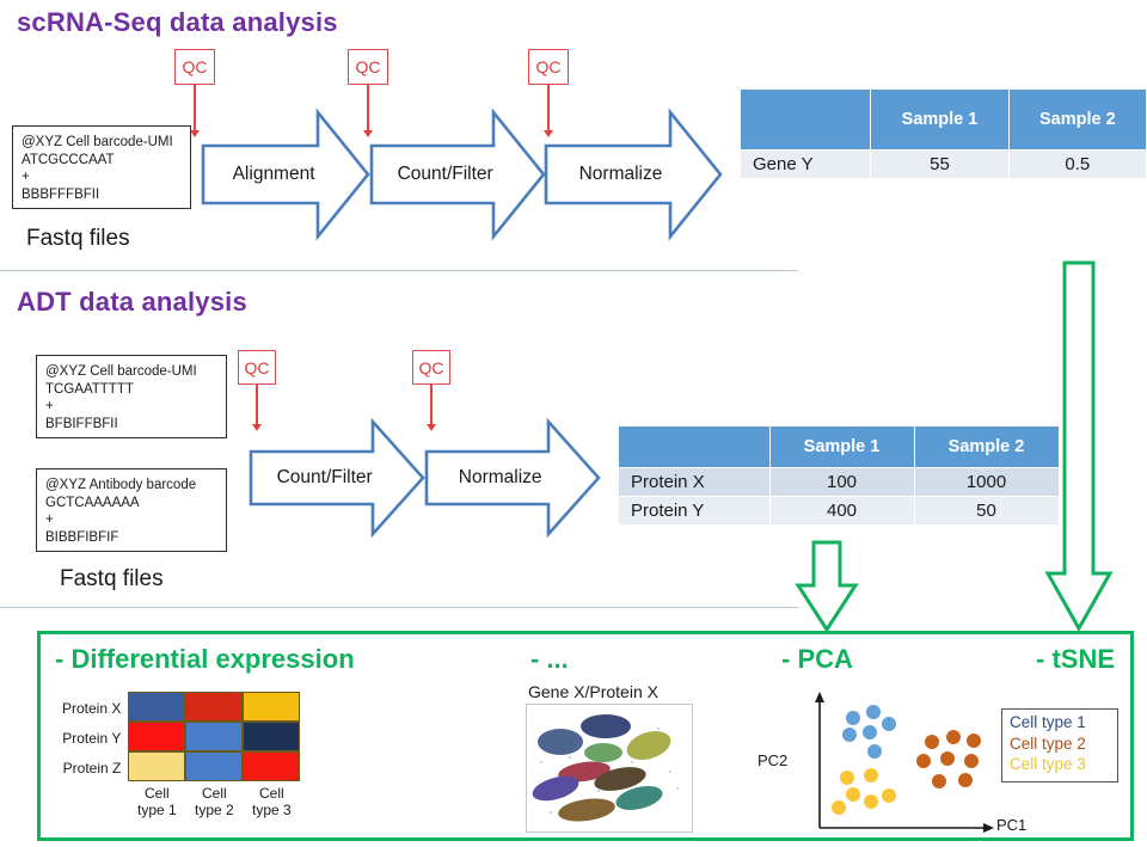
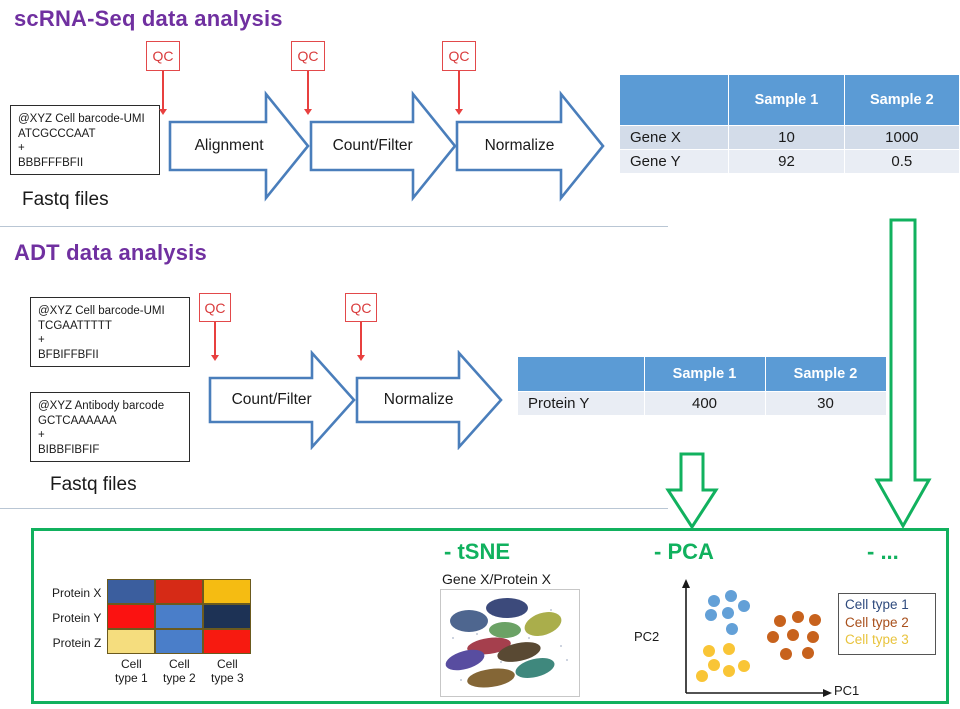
  scRNA-Seq data analysis
  @XYZ Cell barcode-UMI
  ATCGCCCAAT
  +
  BBBFFFBFII
  Fastq files
  QC
  QC
  QC
  Alignment
  Count/Filter
  Normalize
  	Sample 1	Sample 2
+ Gene X	10	1000
- Gene Y	55	0.5
+ Gene Y	92	0.5
  ADT data analysis
  @XYZ Cell barcode-UMI
  TCGAATTTTT
  +
  BFBIFFBFII
  @XYZ Antibody barcode
  GCTCAAAAAA
  +
  BIBBFIBFIF
  Fastq files
  QC
  QC
  Count/Filter
  Normalize
  	Sample 1	Sample 2
- Protein X	100	1000
- Protein Y	400	50
+ Protein Y	400	30
- - Differential expression
- - ...
+ - tSNE
  - PCA
- - tSNE
+ - ...
  Protein X
  Protein Y
  Protein Z
  Cell
  type 1
  Cell
  type 2
  Cell
  type 3
  Gene X/Protein X
  PC2
  PC1
  Cell type 1
  Cell type 2
  Cell type 3
